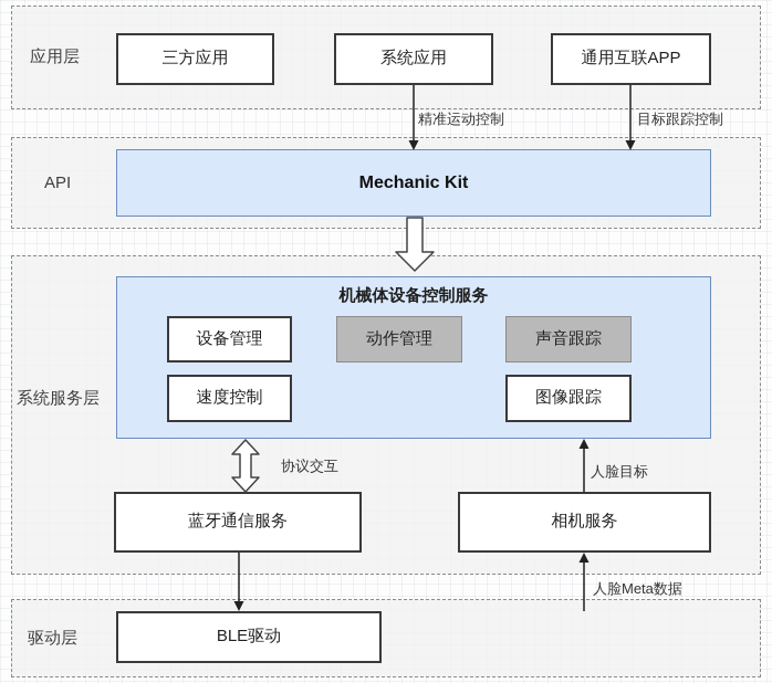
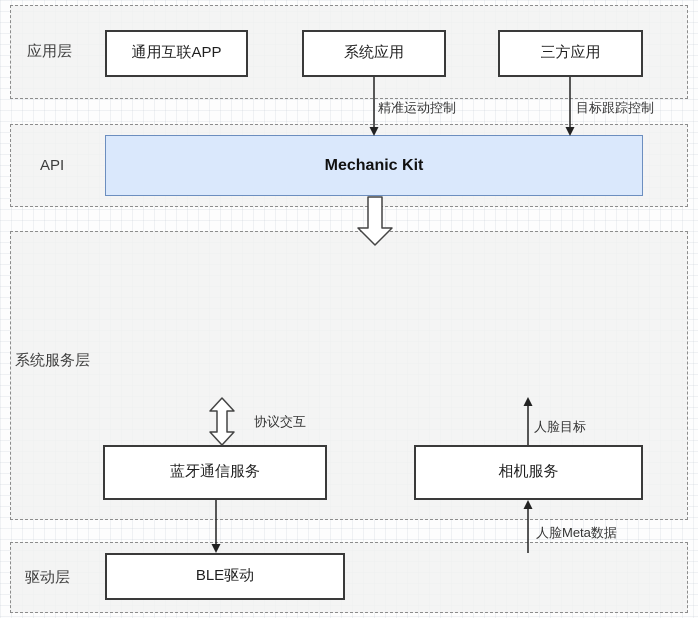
  应用层
  API
  系统服务层
  驱动层
- 三方应用
+ 通用互联APP
  系统应用
- 通用互联APP
+ 三方应用
  Mechanic Kit
- 机械体设备控制服务
- 设备管理
- 动作管理
- 声音跟踪
- 速度控制
- 图像跟踪
  蓝牙通信服务
  相机服务
  BLE驱动
  精准运动控制
  目标跟踪控制
  协议交互
  人脸目标
  人脸Meta数据
